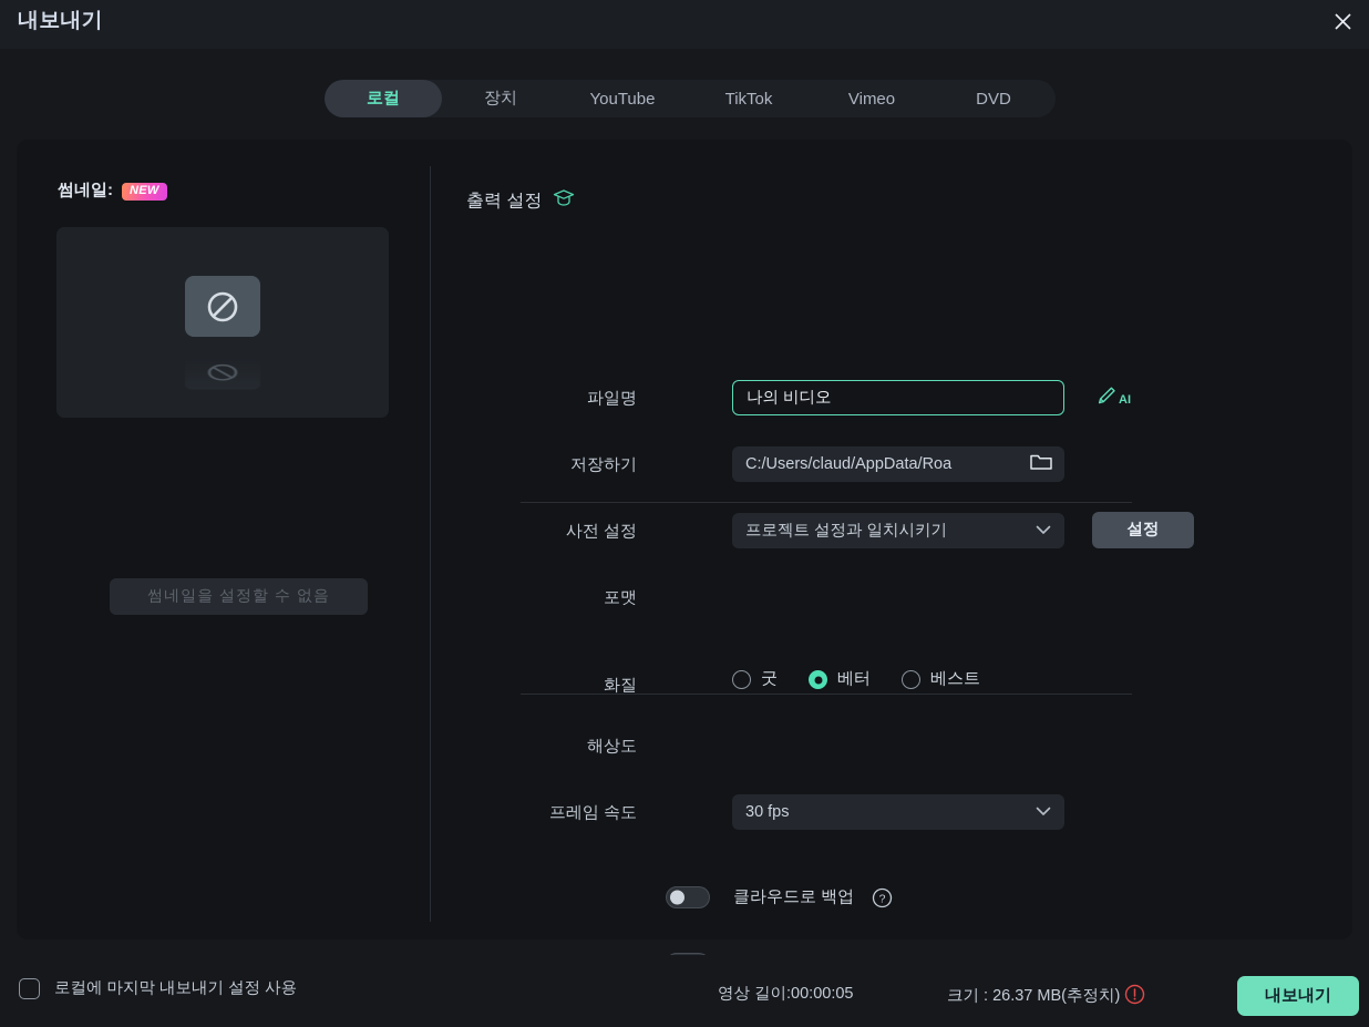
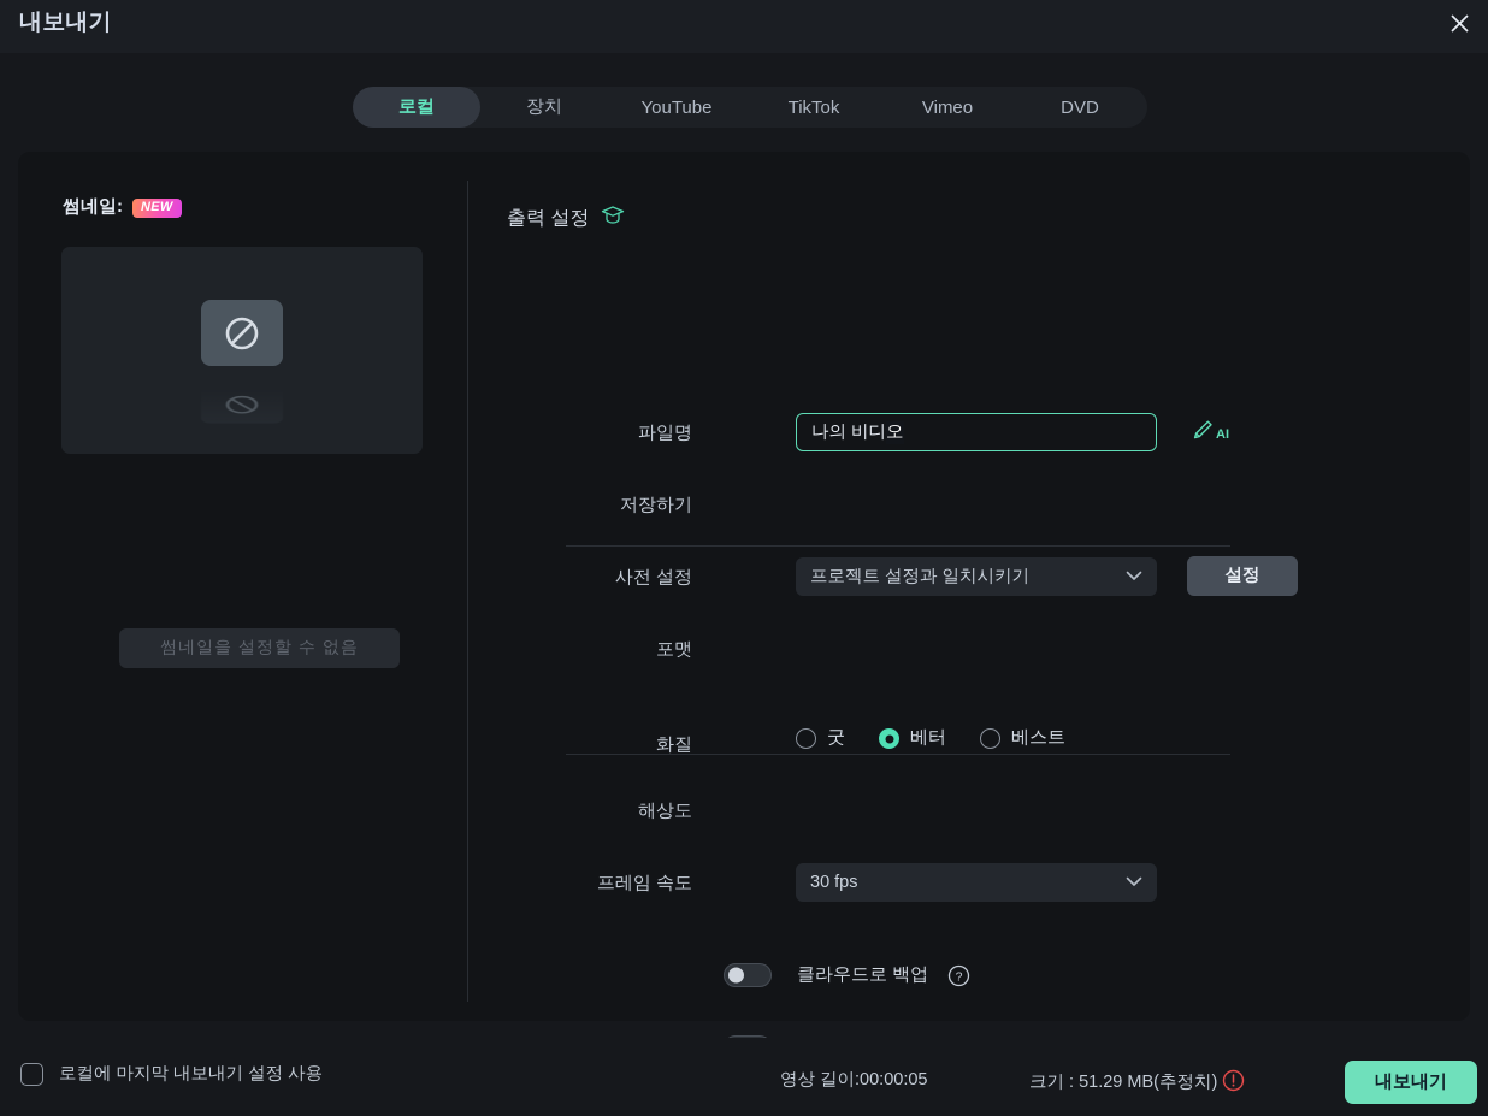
  내보내기
  로컬
  장치
  YouTube
  TikTok
  Vimeo
  DVD
  썸네일:
  NEW
  썸네일을 설정할 수 없음
  출력 설정
  파일명
  나의 비디
  오
  AI
  저장하기
- C:/Users/claud/AppData/Roa
  사전 설정
  프로젝트 설정과 일치시키기
  설정
  포맷
  화질
  굿
  베터
  베스트
  해상도
  프레임 속도
  30 fps
  클라우드로 백업
  ?
  로컬에 마지막 내보내기 설정 사용
  영상 길이:00:00:05
- 크기 : 26.37 MB(추정치)
+ 크기 : 51.29 MB(추정치)
  내보내기
